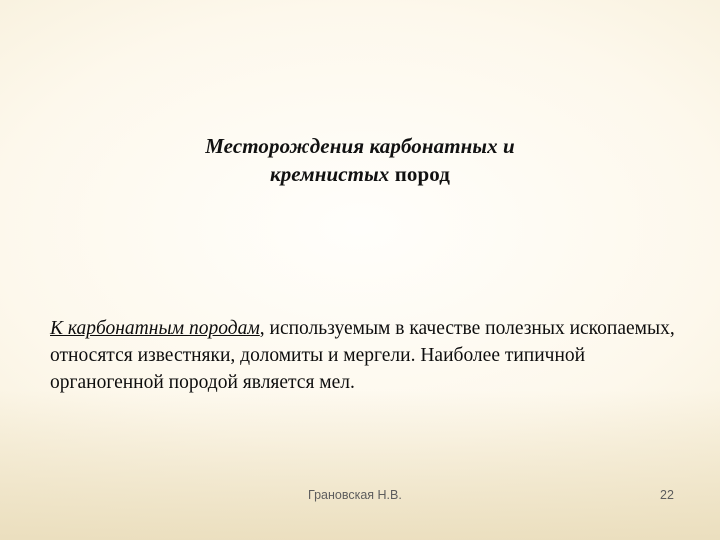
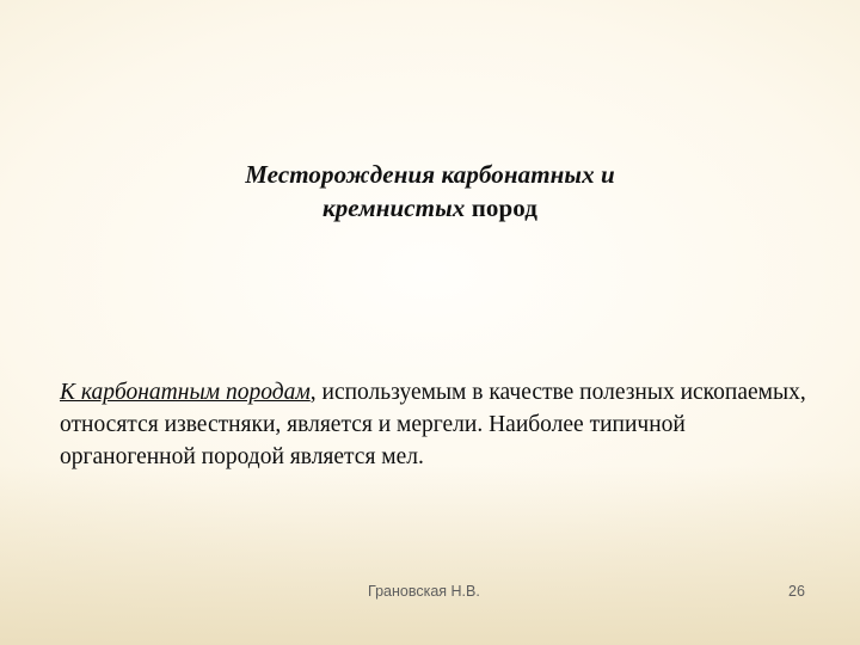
  Месторождения карбонатных и
  кремнистых пород
- К карбонатным породам, используемым в качестве полезных ископаемых, относятся известняки, доломиты и мергели. Наиболее типичной органогенной породой является мел.
+ К карбонатным породам, используемым в качестве полезных ископаемых, относятся известняки, является и мергели. Наиболее типичной органогенной породой является мел.
  Грановская Н.В.
- 22
+ 26
